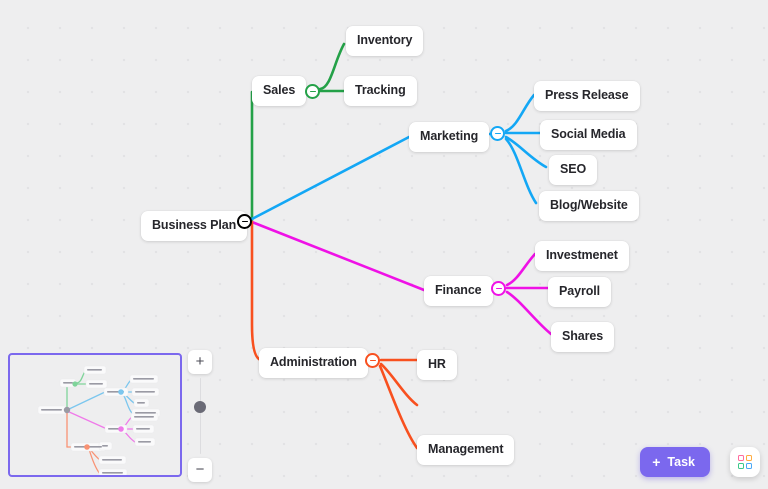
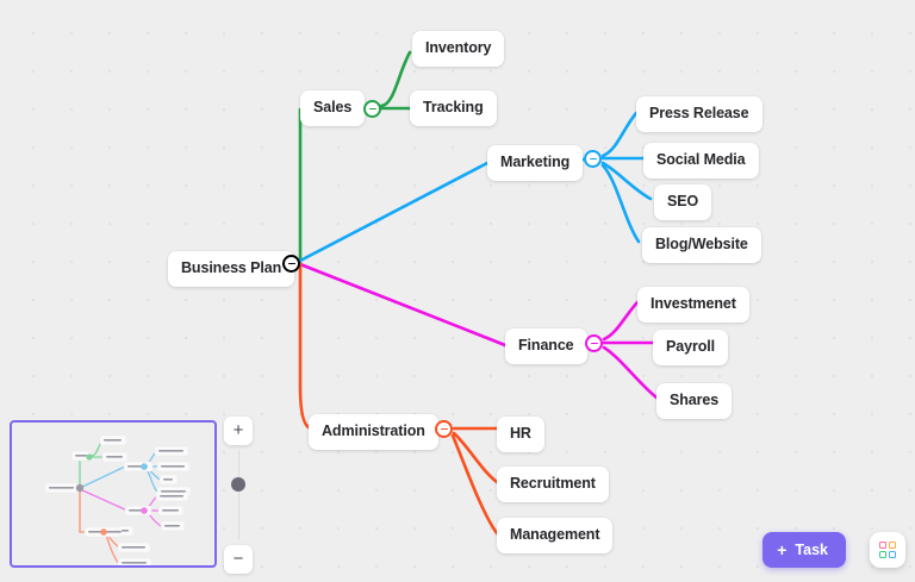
  Business Plan
  Sales
  Inventory
  Tracking
  Marketing
  Press Release
  Social Media
  SEO
  Blog/Website
  Finance
  Investmenet
  Payroll
  Shares
  Administration
  HR
+ Recruitment
  Management
  +
  −
  +
  Task
